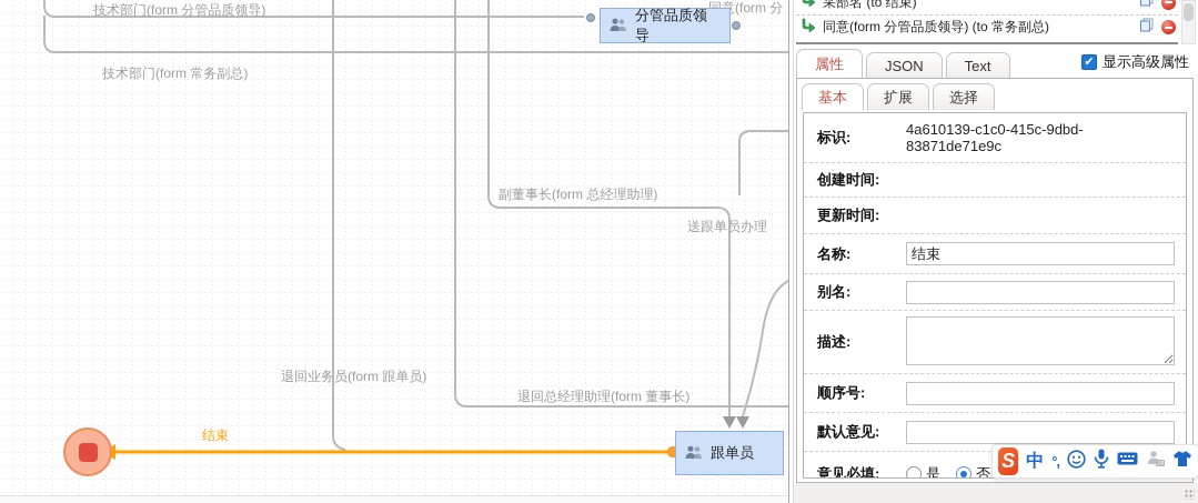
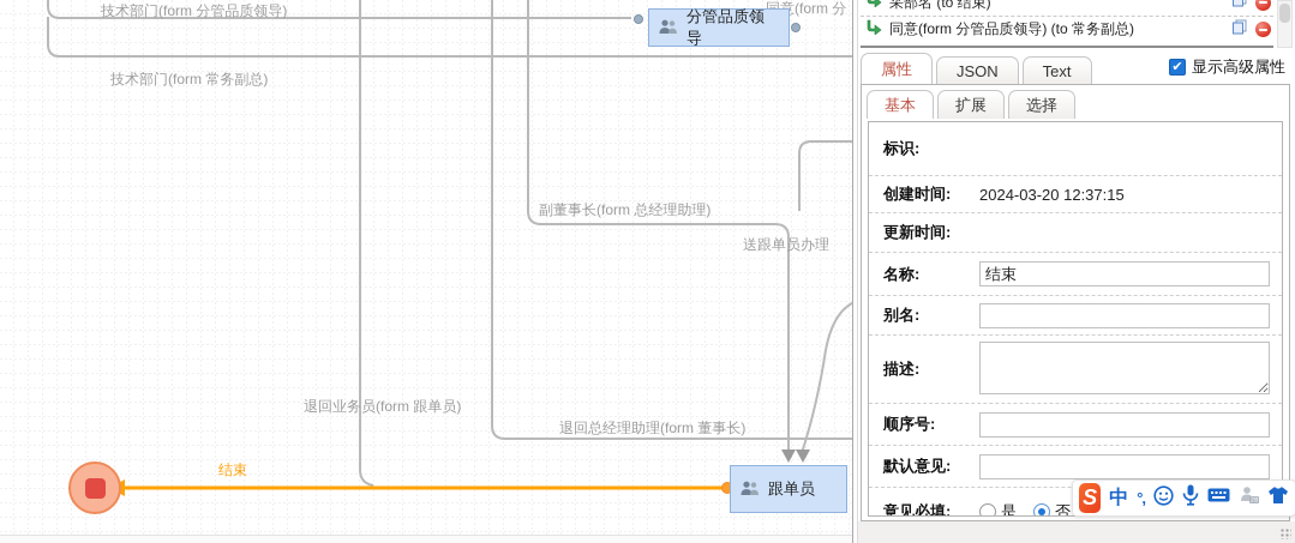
  技术部门(form 分管品质领导)
  技术部门(form 常务副总)
  副董事长(form 总经理助理)
  送跟单员办理
  退回业务员(form 跟单员)
  退回总经理助理(form 董事长)
  (form 分
  结束
  分管品质领导
  跟单员
  采部名 (to 结束)
  同意(form 分管品质领导) (to 常务副总)
  属性
  JSON
  Text
  ✔
  显示高级属性
  基本
  扩展
  选择
  标识:
- 4a610139-c1c0-415c-9dbd-83871de71e9c
  创建时间:
+ 2024-03-20 12:37:15
  更新时间:
  名称:
  结束
  别名:
  描述:
  顺序号:
  默认意见:
  意见必填:
  是
  否
  S
  中
  °,
